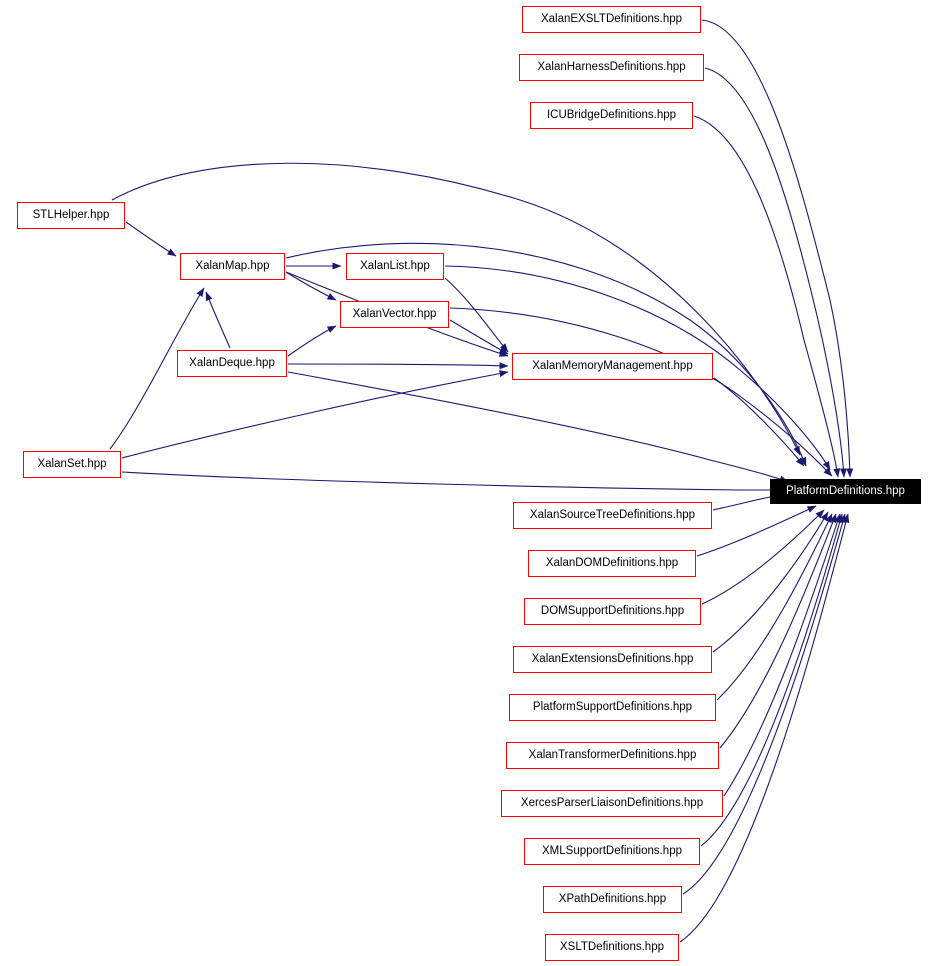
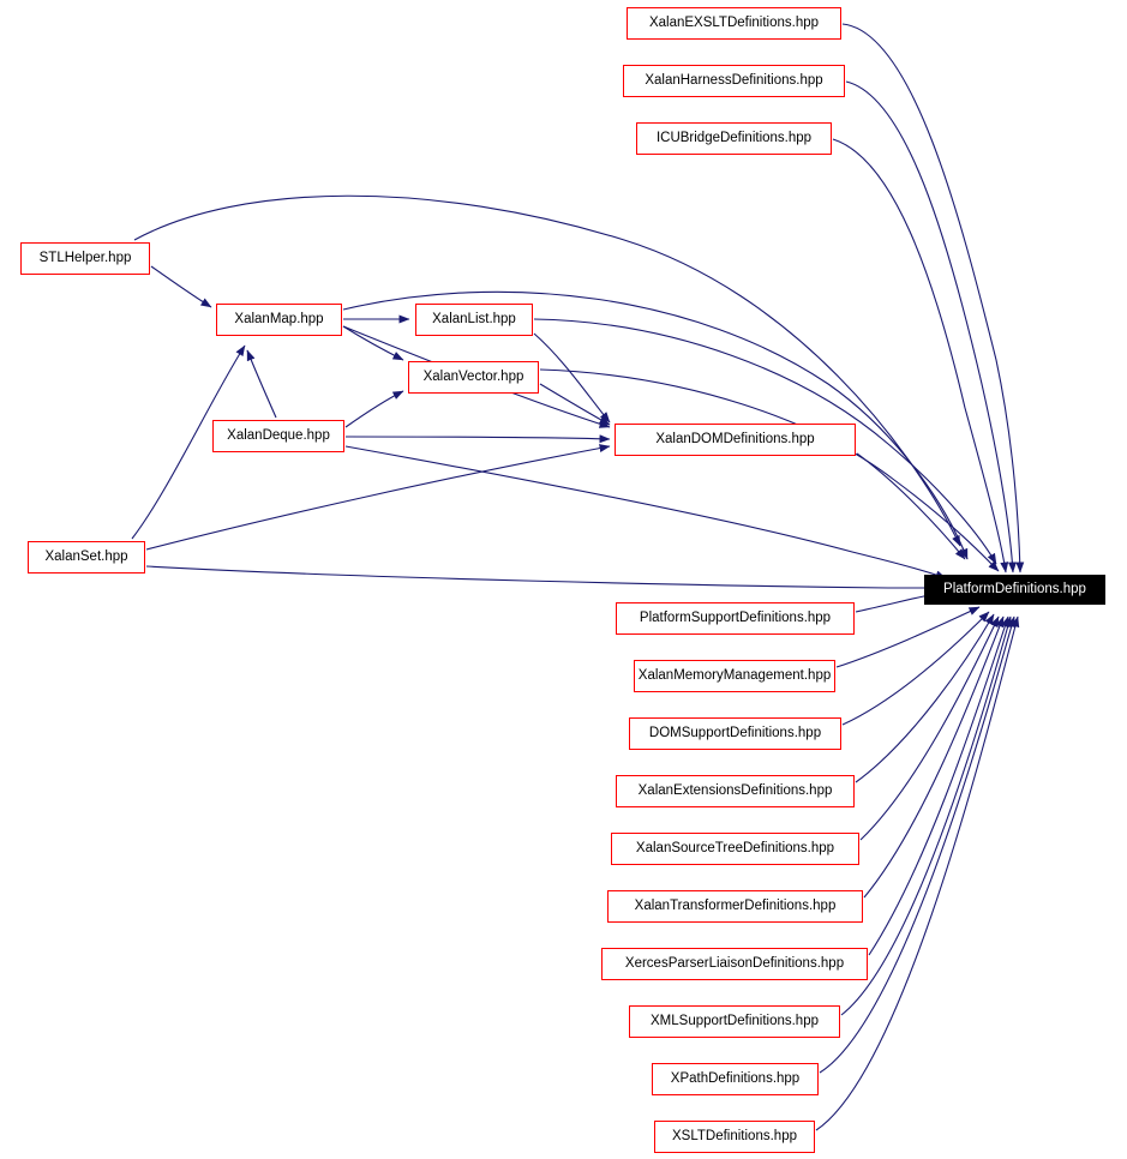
  XalanEXSLTDefinitions.hpp
  XalanHarnessDefinitions.hpp
  ICUBridgeDefinitions.hpp
  STLHelper.hpp
  XalanMap.hpp
  XalanList.hpp
  XalanVector.hpp
  XalanDeque.hpp
- XalanMemoryManagement.hpp
+ XalanDOMDefinitions.hpp
  XalanSet.hpp
  PlatformDefinitions.hpp
- XalanSourceTreeDefinitions.hpp
+ PlatformSupportDefinitions.hpp
- XalanDOMDefinitions.hpp
+ XalanMemoryManagement.hpp
  DOMSupportDefinitions.hpp
  XalanExtensionsDefinitions.hpp
- PlatformSupportDefinitions.hpp
+ XalanSourceTreeDefinitions.hpp
  XalanTransformerDefinitions.hpp
  XercesParserLiaisonDefinitions.hpp
  XMLSupportDefinitions.hpp
  XPathDefinitions.hpp
  XSLTDefinitions.hpp
